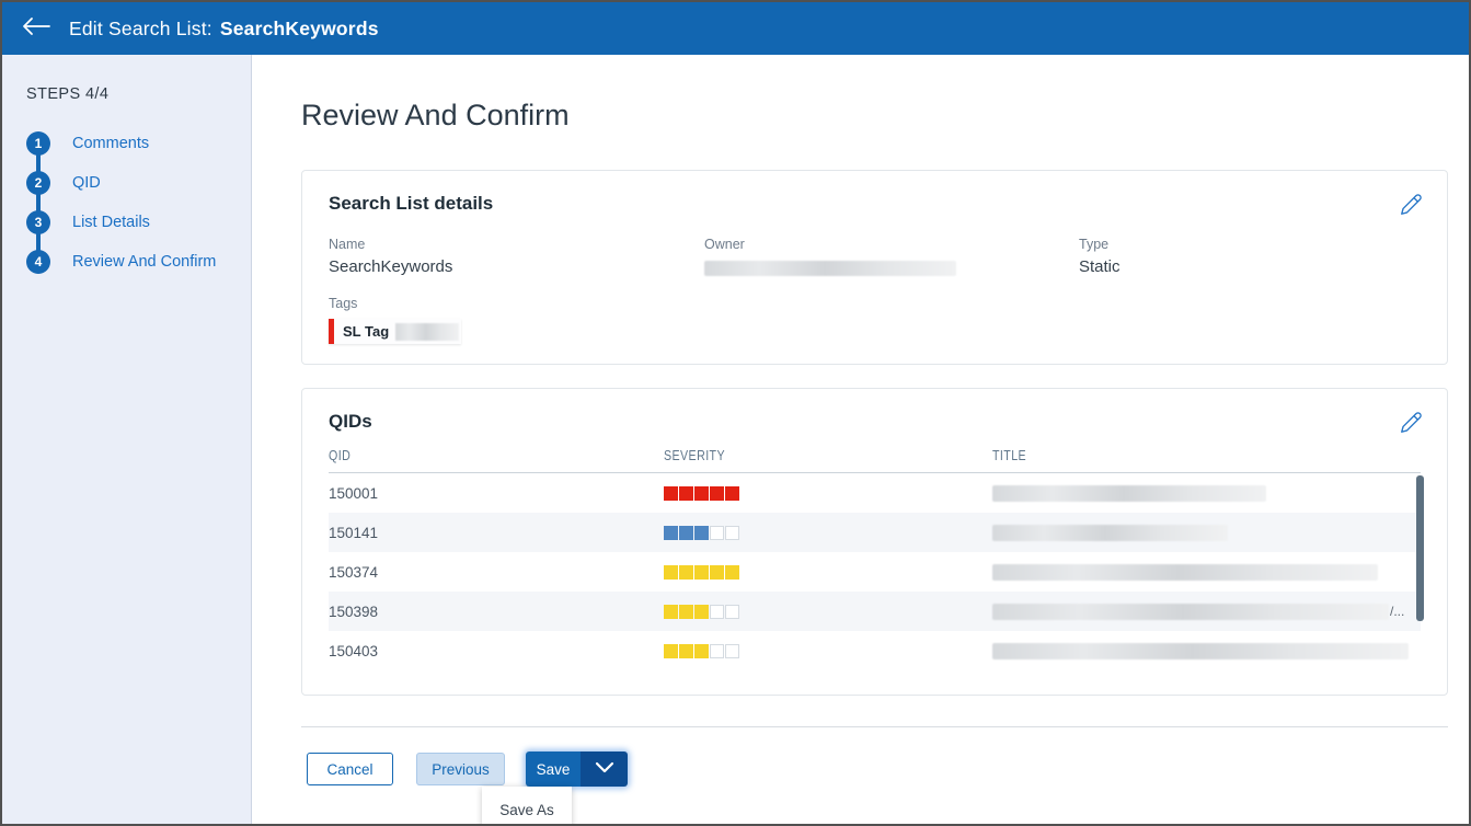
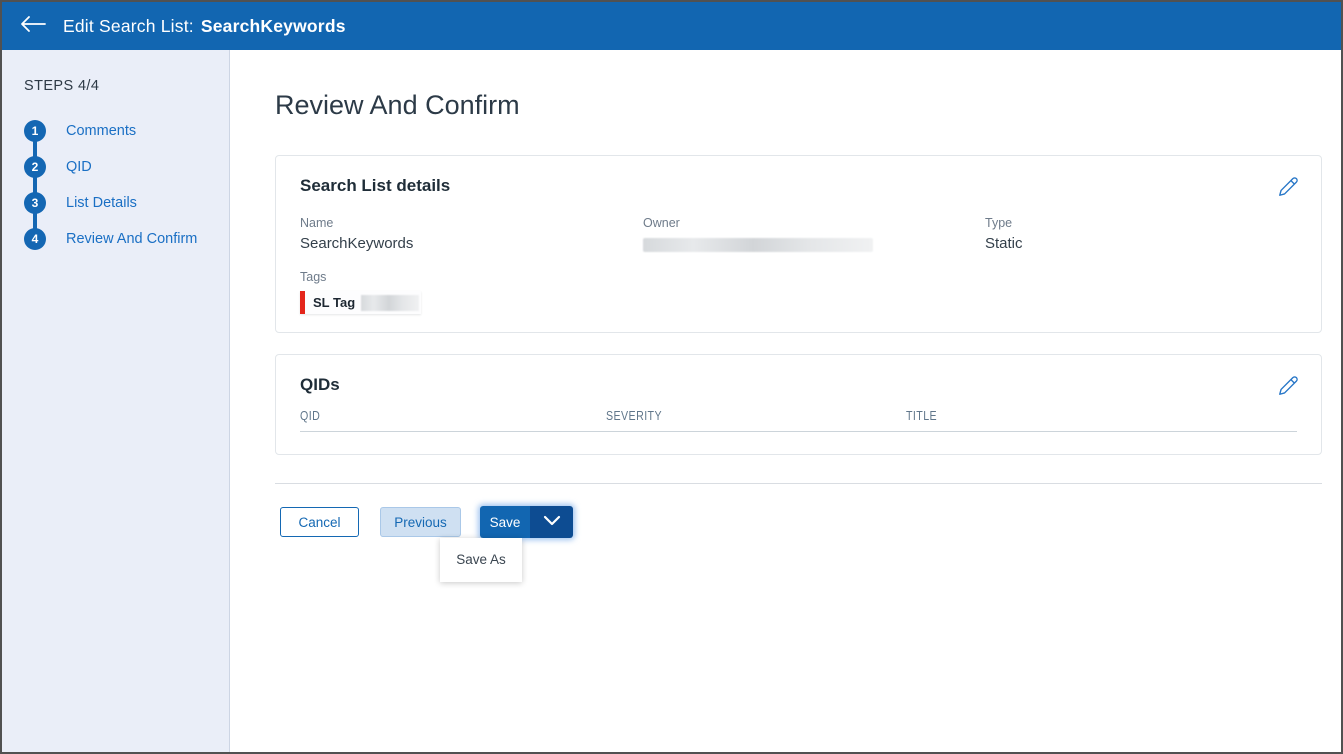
  Edit Search List:
  SearchKeywords
  STEPS 4/4
  1
  Comments
  2
  QID
  3
  List Details
  4
  Review And Confirm
  Review And Confirm
  Search List details
  Name
  SearchKeywords
  Owner
  Type
  Static
  Tags
  SL Tag
  QIDs
  QID
  SEVERITY
  TITLE
- 150001
- 150141
- 150374
- 150398
- /...
- 150403
  Cancel
  Previous
  Save
  Save As
